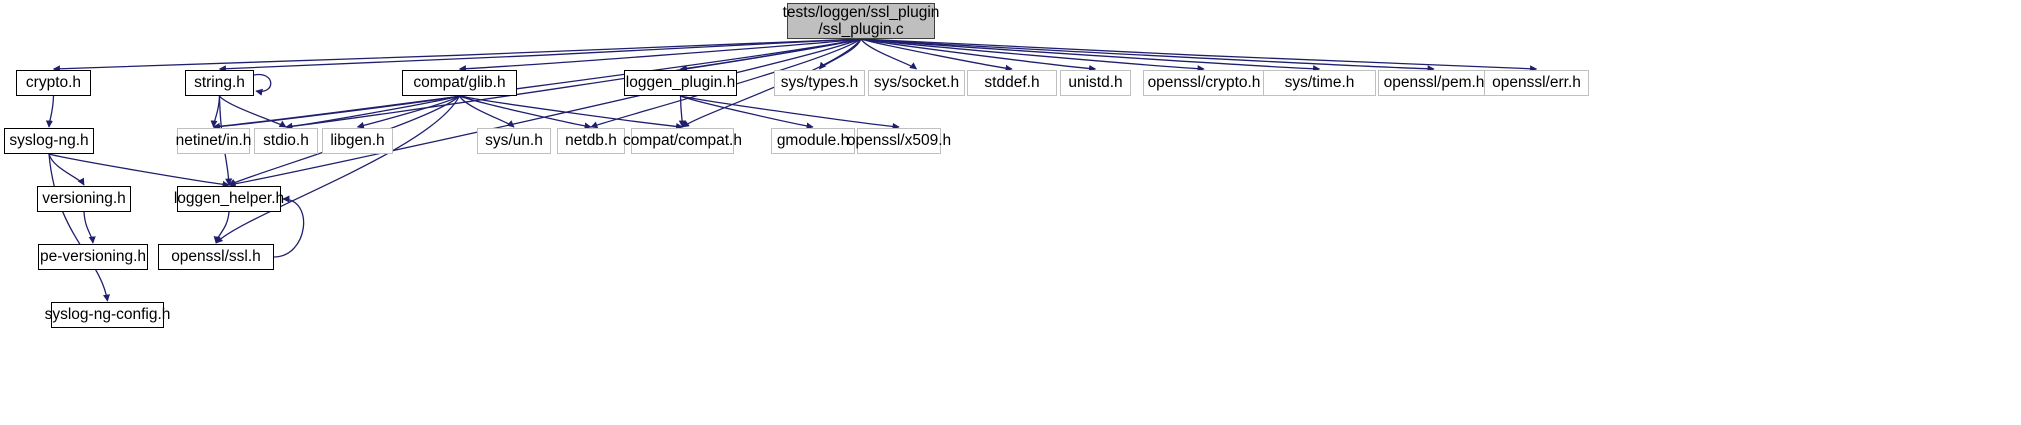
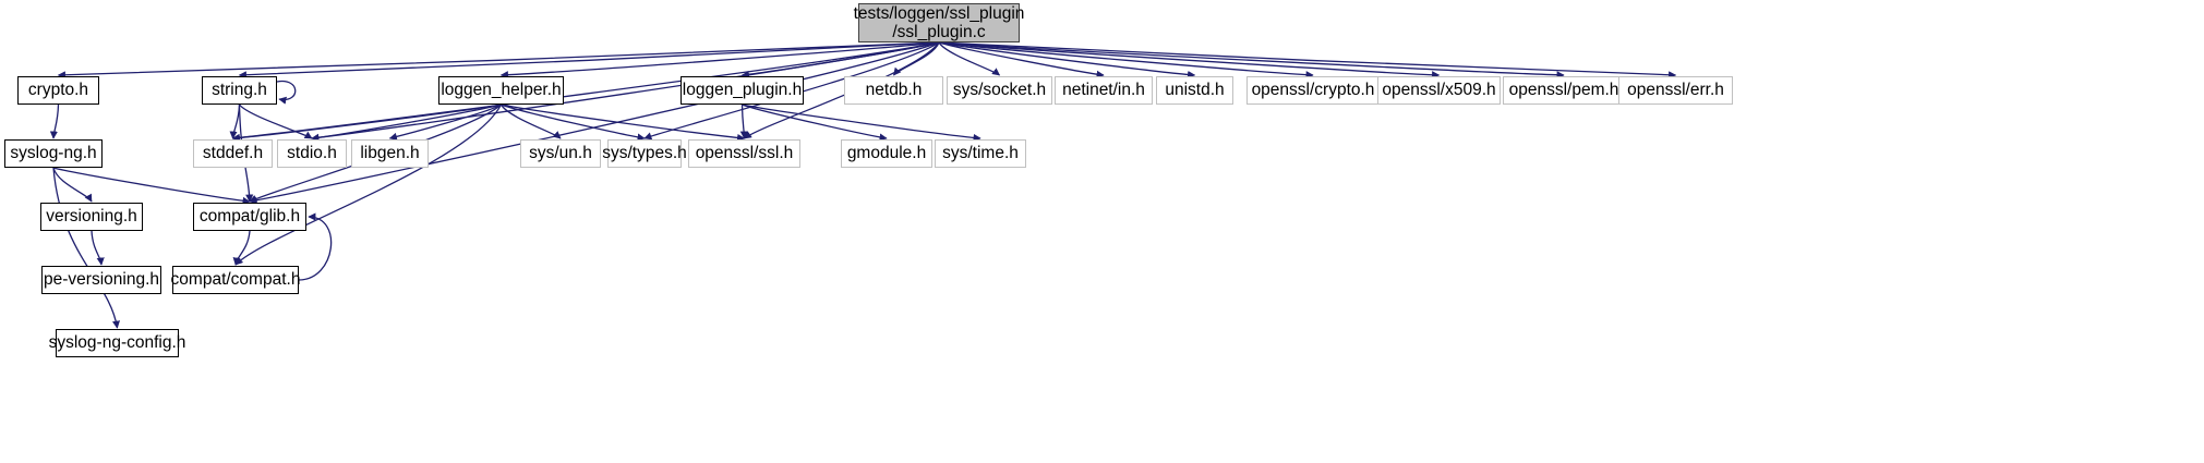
  tests/loggen/ssl_plugin
  /ssl_plugin.c
  crypto.h
  string.h
- compat/glib.h
+ loggen_helper.h
  loggen_plugin.h
- sys/types.h
+ netdb.h
  sys/socket.h
- stddef.h
+ netinet/in.h
  unistd.h
  openssl/crypto.h
- sys/time.h
+ openssl/x509.h
  openssl/pem.h
  openssl/err.h
  syslog-ng.h
- netinet/in.h
+ stddef.h
  stdio.h
  libgen.h
  sys/un.h
- netdb.h
+ sys/types.h
- compat/compat.h
+ openssl/ssl.h
  gmodule.h
- openssl/x509.h
+ sys/time.h
  versioning.h
- loggen_helper.h
+ compat/glib.h
- openssl/ssl.h
+ compat/compat.h
  pe-versioning.h
  syslog-ng-config.h
